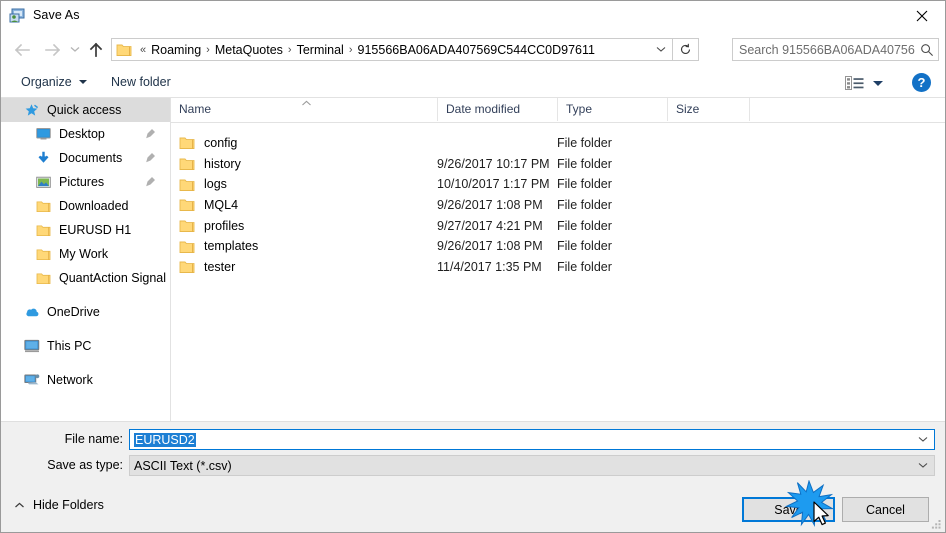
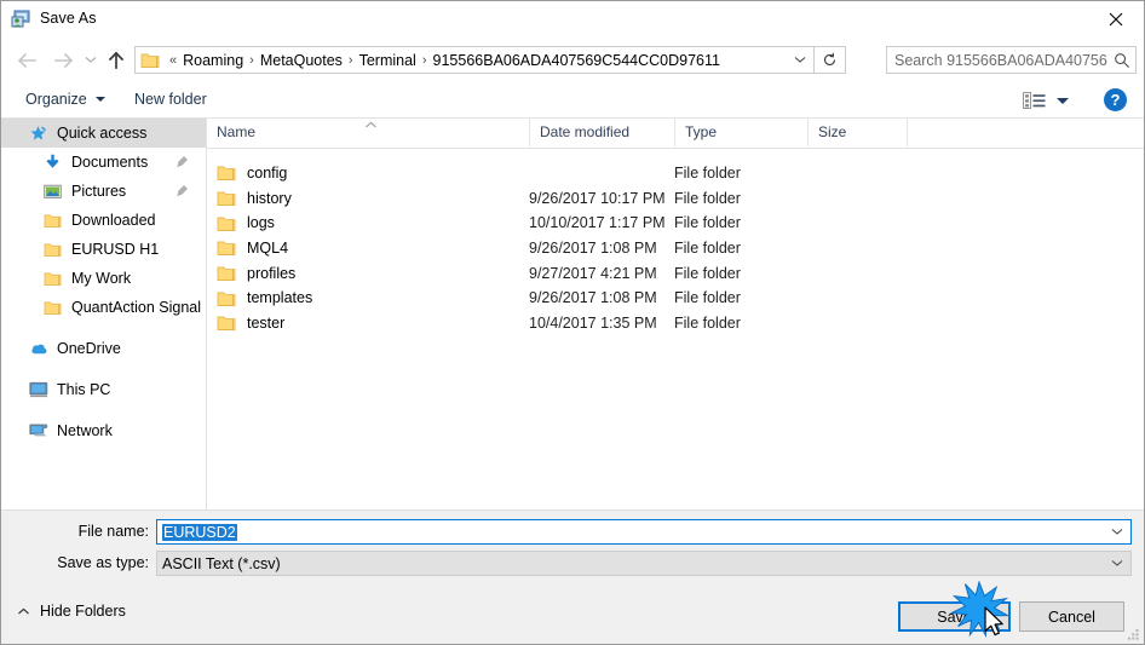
  Save As
  «
  Roaming
  ›
  MetaQuotes
  ›
  Terminal
  ›
  915566BA06ADA407569C544CC0D97611
  Search 915566BA06ADA40756
  Organize
  New folder
  ?
  Quick access
- Desktop
  Documents
  Pictures
  Downloaded
  EURUSD H1
  My Work
  QuantAction Signal
  OneDrive
  This PC
  Network
  Name
  Date modified
  Type
  Size
  config
  File folder
  history
  9/26/2017 10:17 PM
  File folder
  logs
  10/10/2017 1:17 PM
  File folder
  MQL4
  9/26/2017 1:08 PM
  File folder
  profiles
  9/27/2017 4:21 PM
  File folder
  templates
  9/26/2017 1:08 PM
  File folder
  tester
- 11/4/2017 1:35 PM
+ 10/4/2017 1:35 PM
  File folder
  File name:
  EURUSD2
  Save as type:
  ASCII Text (*.csv)
  Hide Folders
  Sav
  Cancel
